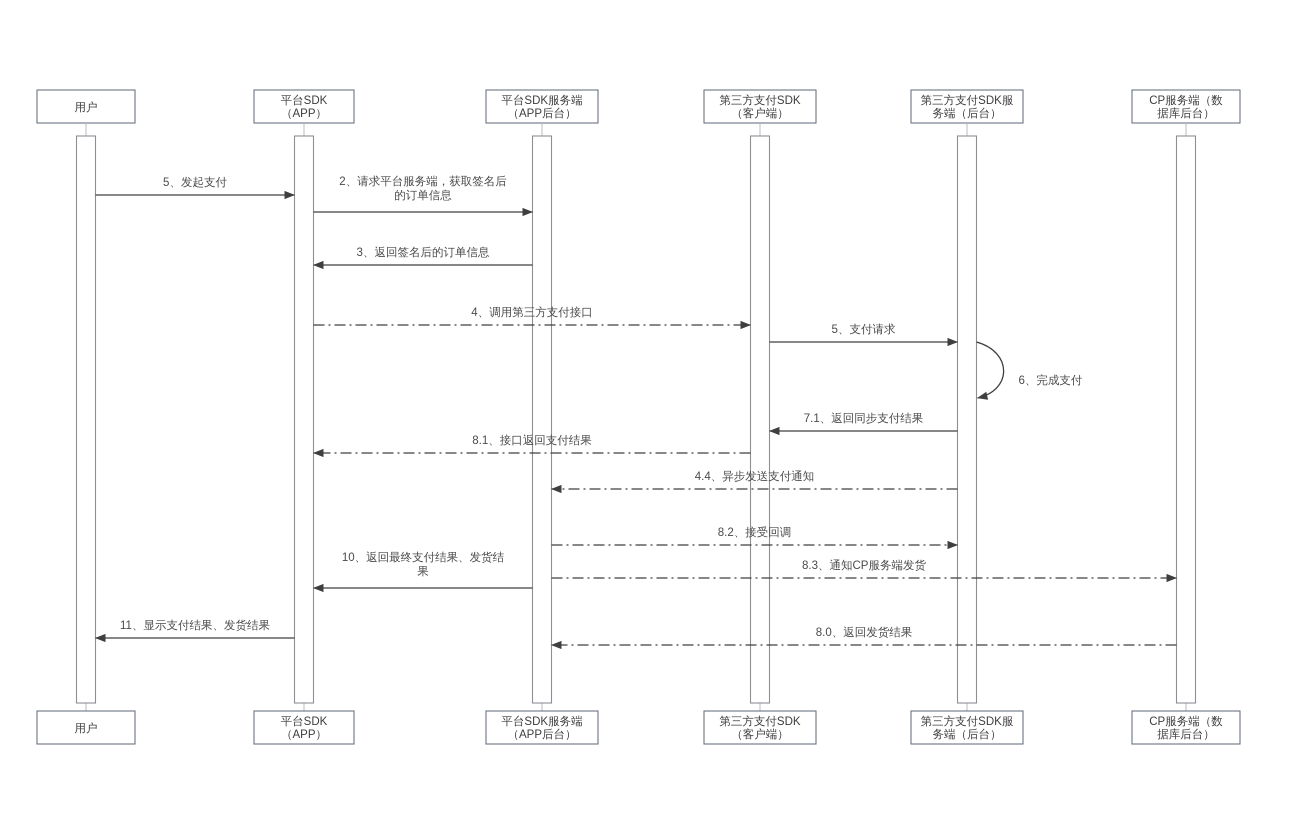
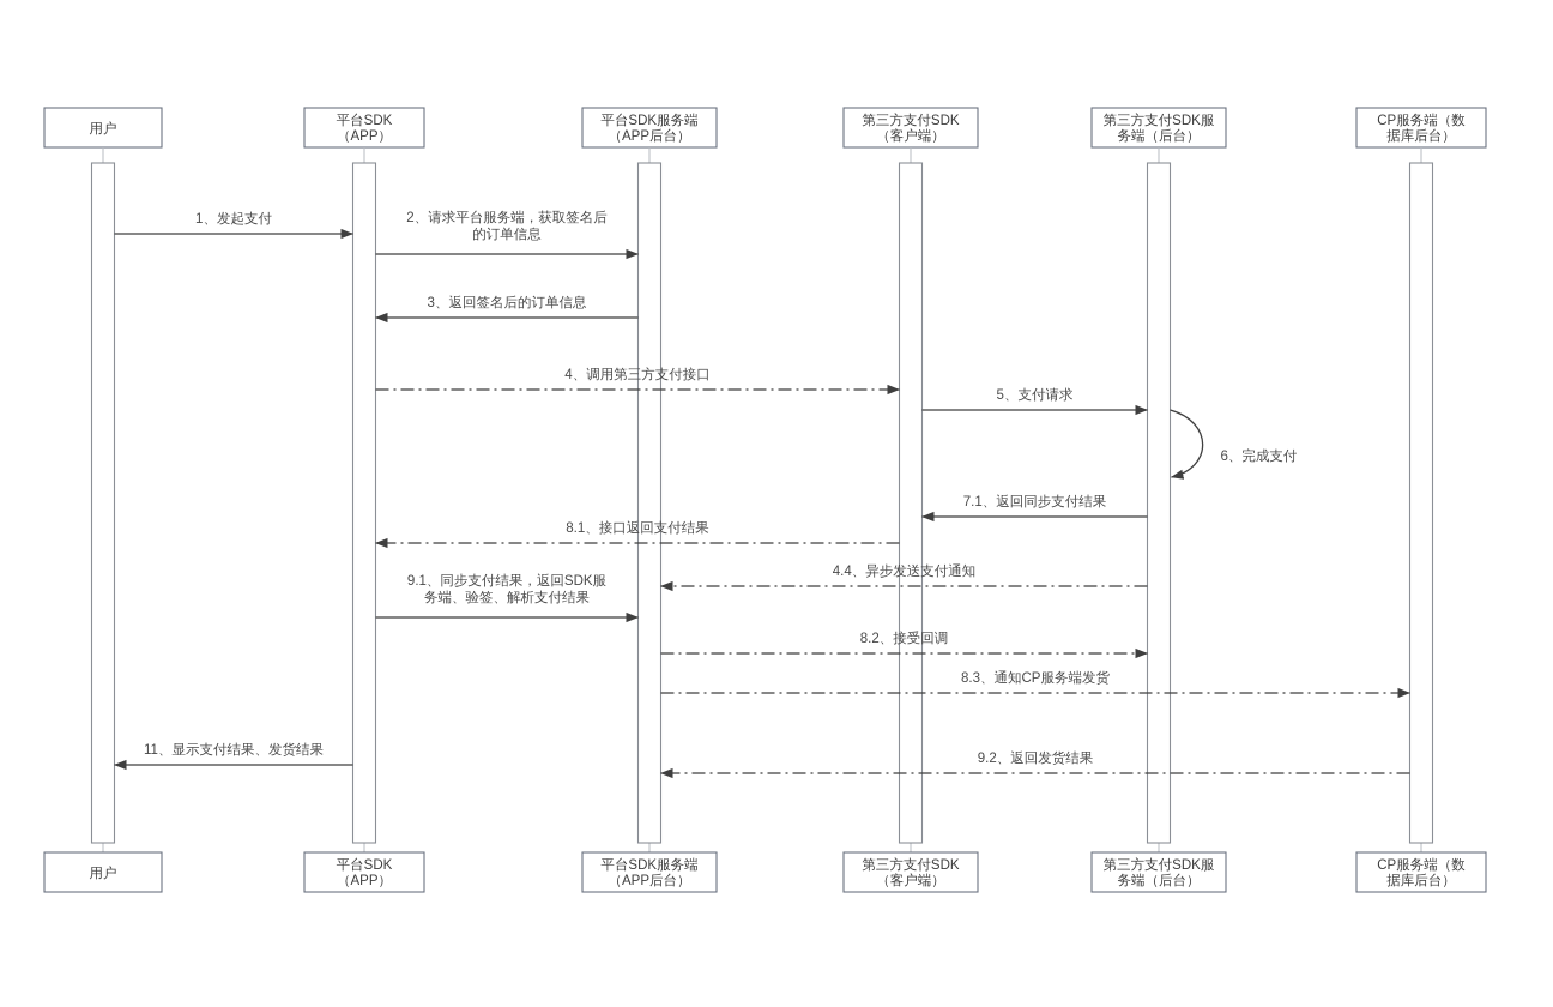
  用户
  平台SDK
  （APP）
  平台SDK服务端
  （APP后台）
  第三方支付SDK
  （客户端）
  第三方支付SDK服
  务端（后台）
  CP服务端（数
  据库后台）
- 5、发起支付
+ 1、发起支付
  2、请求平台服务端，获取签名后
  的订单信息
  3、返回签名后的订单信息
  4、调用第三方支付接口
  5、支付请求
  6、完成支付
  7.1、返回同步支付结果
  8.1、接口返回支付结果
  4.4、异步发送支付通知
+ 9.1、同步支付结果，返回SDK服
+ 务端、验签、解析支付结果
  8.2、接受回调
  8.3、通知CP服务端发货
- 10、返回最终支付结果、发货结
- 果
  11、显示支付结果、发货结果
- 8.0、返回发货结果
+ 9.2、返回发货结果
  用户
  平台SDK
  （APP）
  平台SDK服务端
  （APP后台）
  第三方支付SDK
  （客户端）
  第三方支付SDK服
  务端（后台）
  CP服务端（数
  据库后台）
